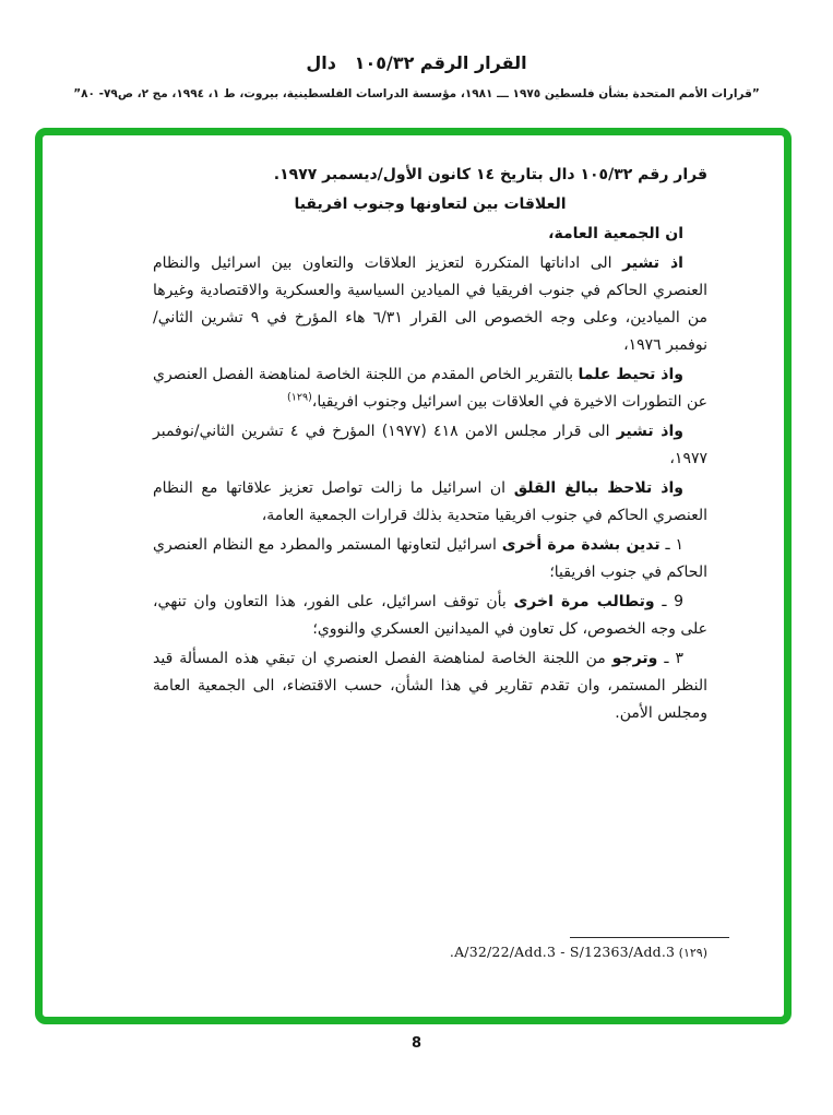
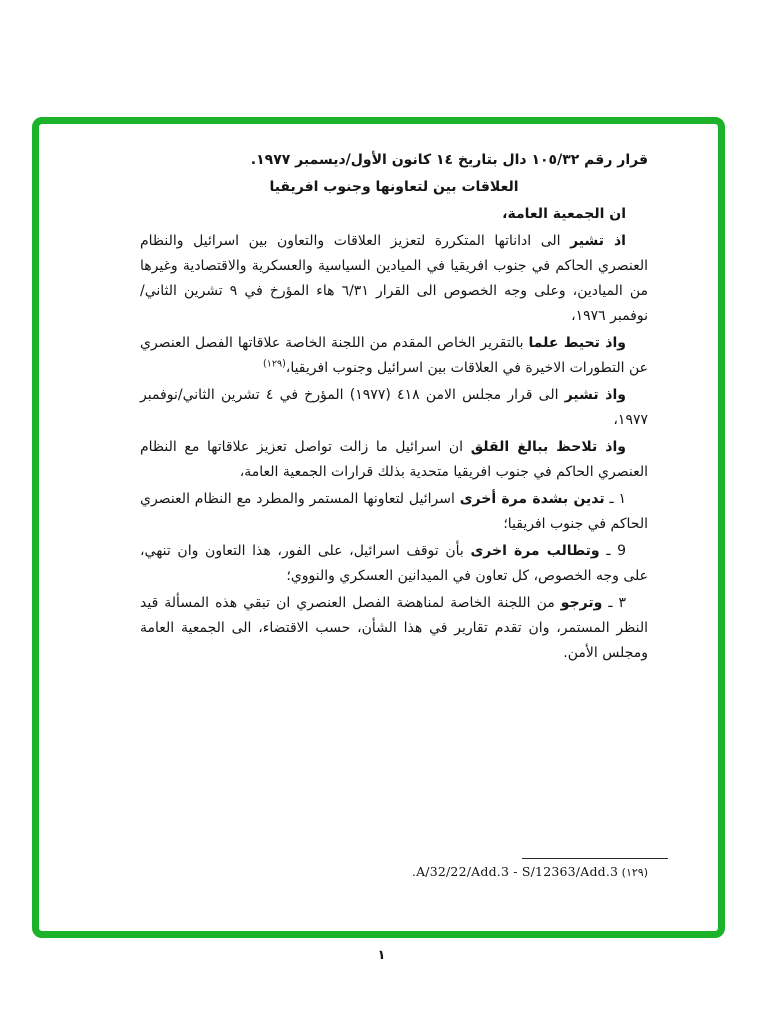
- القرار الرقم ١٠٥/٣٢ دال
- ”قرارات الأمم المتحدة بشأن فلسطين ١٩٧٥ ـــ ١٩٨١، مؤسسة الدراسات الفلسطينية، بيروت، ط ١، ١٩٩٤، مج ٢، ص٧٩- ٨٠”
  قرار رقم ١٠٥/٣٢ دال بتاريخ ١٤ كانون الأول/ديسمبر ١٩٧٧.
  العلاقات بين لتعاونها وجنوب افريقيا
  ان الجمعية العامة،
  اذ تشير الى اداناتها المتكررة لتعزيز العلاقات والتعاون بين اسرائيل والنظام العنصري الحاكم في جنوب افريقيا في الميادين السياسية والعسكرية والاقتصادية وغيرها من الميادين، وعلى وجه الخصوص الى القرار ٦/٣١ هاء المؤرخ في ٩ تشرين الثاني/نوفمبر ١٩٧٦،
- واذ تحيط علما بالتقرير الخاص المقدم من اللجنة الخاصة لمناهضة الفصل العنصري عن التطورات الاخيرة في العلاقات بين اسرائيل وجنوب افريقيا،(١٢٩)
+ واذ تحيط علما بالتقرير الخاص المقدم من اللجنة الخاصة علاقاتها الفصل العنصري عن التطورات الاخيرة في العلاقات بين اسرائيل وجنوب افريقيا،(١٢٩)
  واذ تشير الى قرار مجلس الامن ٤١٨ (١٩٧٧) المؤرخ في ٤ تشرين الثاني/نوفمبر ١٩٧٧،
  واذ تلاحظ ببالغ القلق ان اسرائيل ما زالت تواصل تعزيز علاقاتها مع النظام العنصري الحاكم في جنوب افريقيا متحدية بذلك قرارات الجمعية العامة،
  ١ ـ تدين بشدة مرة أخرى اسرائيل لتعاونها المستمر والمطرد مع النظام العنصري الحاكم في جنوب افريقيا؛
  9 ـ وتطالب مرة اخرى بأن توقف اسرائيل، على الفور، هذا التعاون وان تنهي، على وجه الخصوص، كل تعاون في الميدانين العسكري والنووي؛
  ٣ ـ وترجو من اللجنة الخاصة لمناهضة الفصل العنصري ان تبقي هذه المسألة قيد النظر المستمر، وان تقدم تقارير في هذا الشأن، حسب الاقتضاء، الى الجمعية العامة ومجلس الأمن.
  (١٢٩) A/32/22/Add.3 - S/12363/Add.3.
- 8
+ ١
